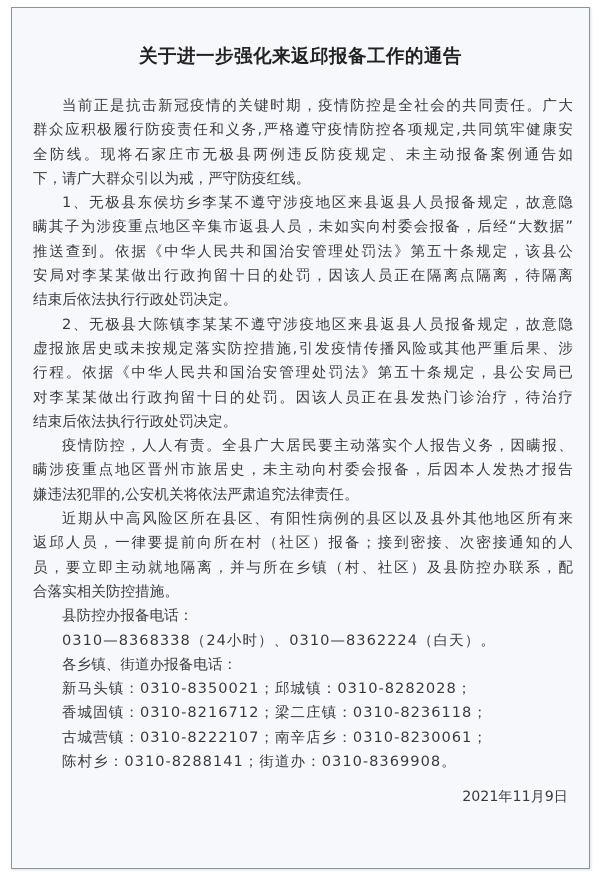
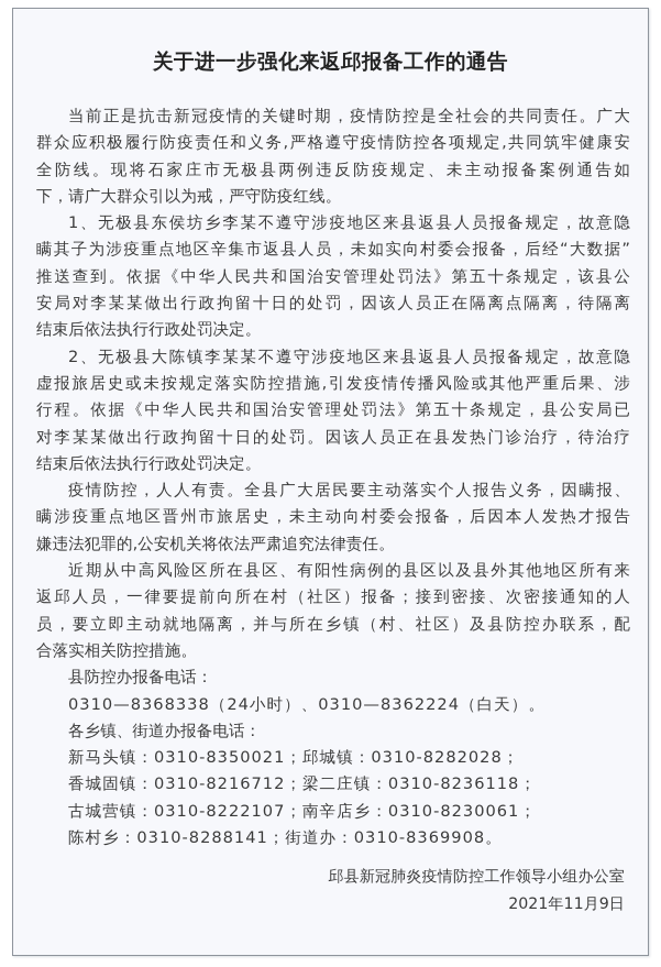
  关于进一步强化来返邱报备工作的通告
  当前正是抗击新冠疫情的关键时期，疫情防控是全社会的共同责任。广大
  群众应积极履行防疫责任和义务,严格遵守疫情防控各项规定,共同筑牢健康安
  全防线。现将石家庄市无极县两例违反防疫规定、未主动报备案例通告如
  下，请广大群众引以为戒，严守防疫红线。
  1、无极县东侯坊乡李某不遵守涉疫地区来县返县人员报备规定，故意隐
  瞒其子为涉疫重点地区辛集市返县人员，未如实向村委会报备，后经“大数据”
  推送查到。依据《中华人民共和国治安管理处罚法》第五十条规定，该县公
  安局对李某某做出行政拘留十日的处罚，因该人员正在隔离点隔离，待隔离
  结束后依法执行行政处罚决定。
  2、无极县大陈镇李某某不遵守涉疫地区来县返县人员报备规定，故意隐
  虚报旅居史或未按规定落实防控措施,引发疫情传播风险或其他严重后果、涉
  行程。依据《中华人民共和国治安管理处罚法》第五十条规定，县公安局已
  对李某某做出行政拘留十日的处罚。因该人员正在县发热门诊治疗，待治疗
  结束后依法执行行政处罚决定。
  疫情防控，人人有责。全县广大居民要主动落实个人报告义务，因瞒报、
  瞒涉疫重点地区晋州市旅居史，未主动向村委会报备，后因本人发热才报告
  嫌违法犯罪的,公安机关将依法严肃追究法律责任。
  近期从中高风险区所在县区、有阳性病例的县区以及县外其他地区所有来
  返邱人员，一律要提前向所在村（社区）报备；接到密接、次密接通知的人
  员，要立即主动就地隔离，并与所在乡镇（村、社区）及县防控办联系，配
  合落实相关防控措施。
  县防控办报备电话：
  0310—8368338（24小时）、0310—8362224（白天）。
  各乡镇、街道办报备电话：
  新马头镇：0310-8350021；邱城镇：0310-8282028；
  香城固镇：0310-8216712；梁二庄镇：0310-8236118；
  古城营镇：0310-8222107；南辛店乡：0310-8230061；
  陈村乡：0310-8288141；街道办：0310-8369908。
+ 邱县新冠肺炎疫情防控工作领导小组办公室
  2021年11月9日
